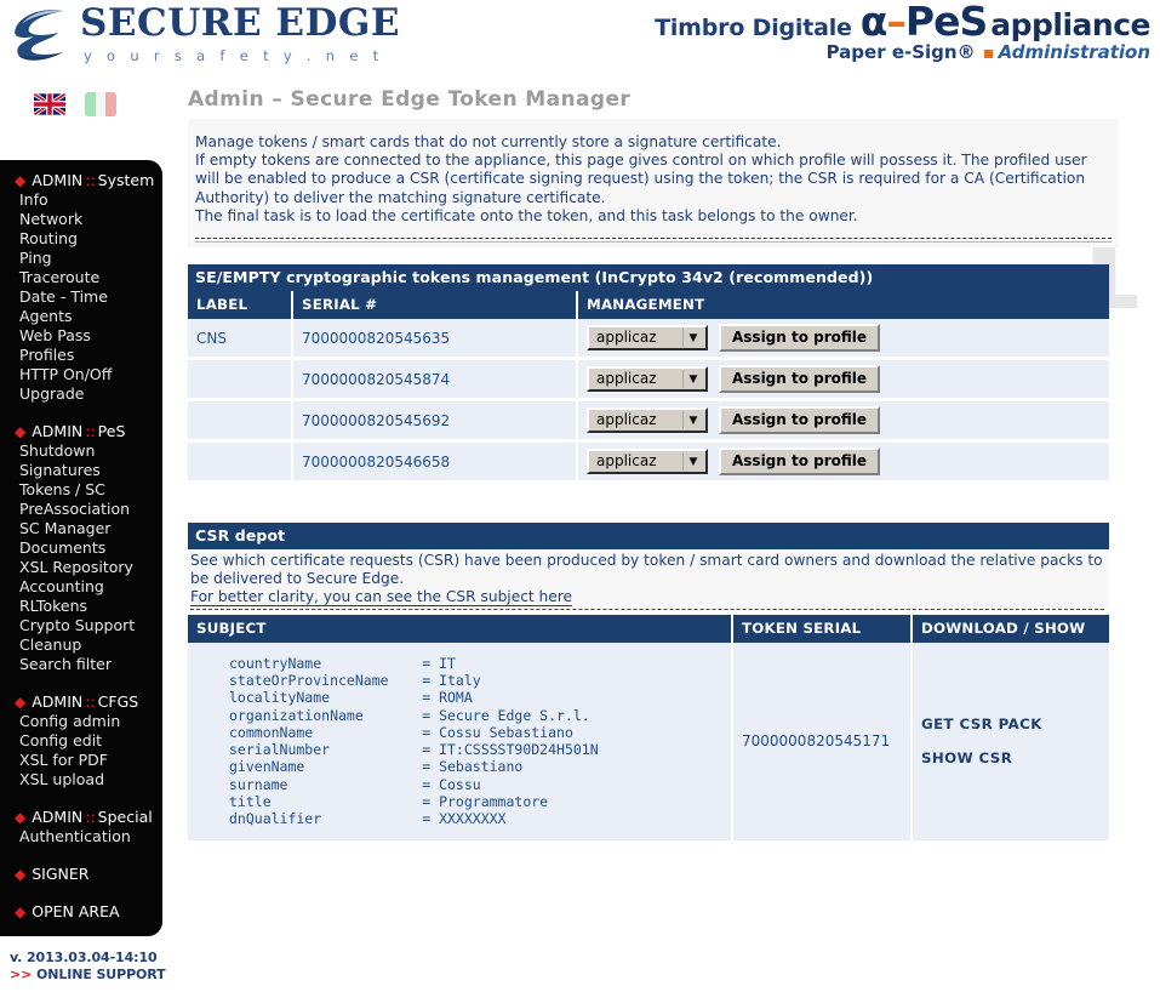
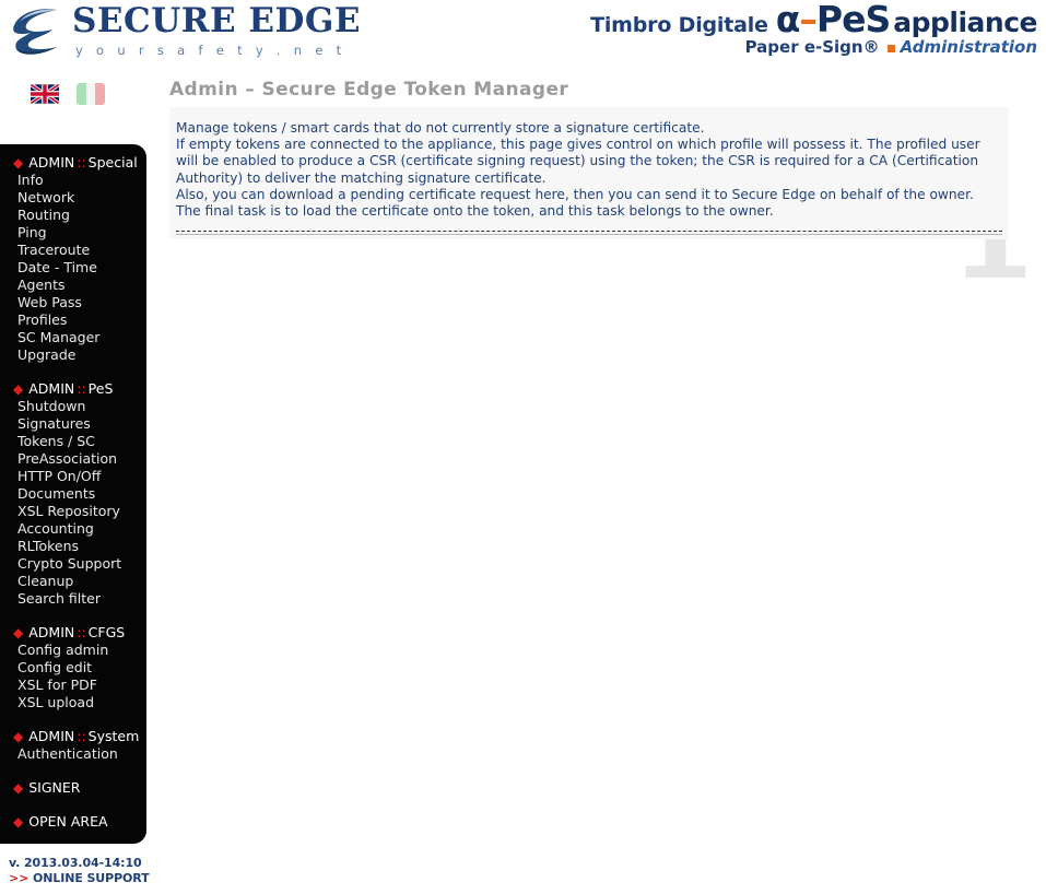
  SECURE EDGE
  y o u r s a f e t y . n e t
  Timbro Digitale
  α–PeS
  appliance
  Paper e-Sign®
  Administration
  ◆
  ADMIN
  ::
- System
+ Special
  Info
  Network
  Routing
  Ping
  Traceroute
  Date - Time
  Agents
  Web Pass
  Profiles
- HTTP On/Off
+ SC Manager
  Upgrade
  ◆
  ADMIN
  ::
  PeS
  Shutdown
  Signatures
  Tokens / SC
  PreAssociation
- SC Manager
+ HTTP On/Off
  Documents
  XSL Repository
  Accounting
  RLTokens
  Crypto Support
  Cleanup
  Search filter
  ◆
  ADMIN
  ::
  CFGS
  Config admin
  Config edit
  XSL for PDF
  XSL upload
  ◆
  ADMIN
  ::
- Special
+ System
  Authentication
  ◆
  SIGNER
  ◆
  OPEN AREA
  v. 2013.03.04-14:10
  >> ONLINE SUPPORT
  Admin – Secure Edge Token Manager
  Manage tokens / smart cards that do not currently store a signature certificate.
  If empty tokens are connected to the appliance, this page gives control on which profile will possess it. The profiled user will be enabled to produce a CSR (certificate signing request) using the token; the CSR is required for a CA (Certification Authority) to deliver the matching signature certificate.
+ Also, you can download a pending certificate request here, then you can send it to Secure Edge on behalf of the owner.
  The final task is to load the certificate onto the token, and this task belongs to the owner.
- SE/EMPTY cryptographic tokens management (InCrypto 34v2 (recommended))
- LABEL	SERIAL #	MANAGEMENT
- CNS	7000000820545635	applicaz ▼ Assign to profile
- 	7000000820545874	applicaz ▼ Assign to profile
- 	7000000820545692	applicaz ▼ Assign to profile
- 	7000000820546658	applicaz ▼ Assign to profile
- CSR depot
- See which certificate requests (CSR) have been produced by token / smart card owners and download the relative packs to be delivered to Secure Edge.
- For better clarity, you can see the CSR subject here
- SUBJECT	TOKEN SERIAL	DOWNLOAD / SHOW
- countryName = IT stateOrProvinceName = Italy localityName = ROMA organizationName = Secure Edge S.r.l. commonName = Cossu Sebastiano serialNumber = IT:CSSSST90D24H501N givenName = Sebastiano surname = Cossu title = Programmatore dnQualifier = XXXXXXXX	7000000820545171	GET CSR PACKSHOW CSR
